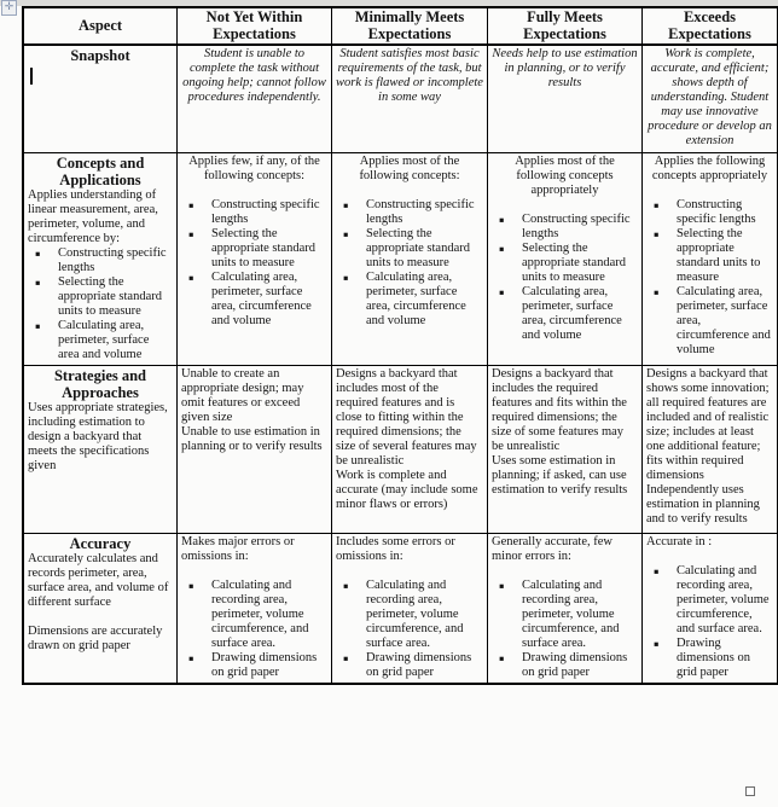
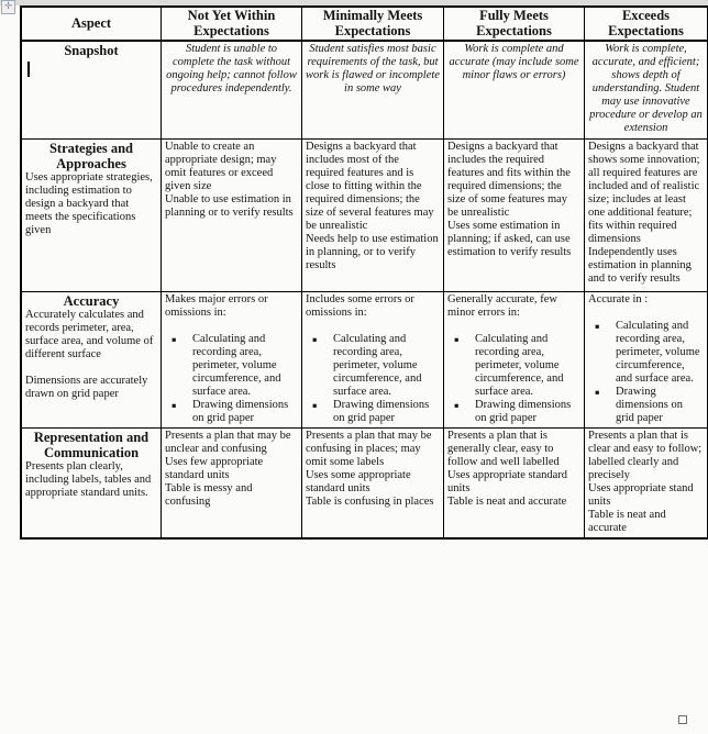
  ✛
  Aspect	Not Yet Within Expectations	Minimally Meets Expectations	Fully Meets Expectations	Exceeds Expectations
- Snapshot	Student is unable to complete the task without ongoing help; cannot follow procedures independently.	Student satisfies most basic requirements of the task, but work is flawed or incomplete in some way	Needs help to use estimation in planning, or to verify results	Work is complete, accurate, and efficient; shows depth of understanding. Student may use innovative procedure or develop an extension
+ Snapshot	Student is unable to complete the task without ongoing help; cannot follow procedures independently.	Student satisfies most basic requirements of the task, but work is flawed or incomplete in some way	Work is complete and accurate (may include some minor flaws or errors)	Work is complete, accurate, and efficient; shows depth of understanding. Student may use innovative procedure or develop an extension
- Concepts and ApplicationsApplies understanding of linear measurement, area, perimeter, volume, and circumference by:▪ Constructing specific lengths▪ Selecting the appropriate standard units to measure▪ Calculating area, perimeter, surface area and volume	Applies few, if any, of the following concepts:▪ Constructing specific lengths▪ Selecting the appropriate standard units to measure▪ Calculating area, perimeter, surface area, circumference and volume	Applies most of the following concepts:▪ Constructing specific lengths▪ Selecting the appropriate standard units to measure▪ Calculating area, perimeter, surface area, circumference and volume	Applies most of the following concepts appropriately▪ Constructing specific lengths▪ Selecting the appropriate standard units to measure▪ Calculating area, perimeter, surface area, circumference and volume	Applies the following concepts appropriately▪ Constructing specific lengths▪ Selecting the appropriate standard units to measure▪ Calculating area, perimeter, surface area, circumference and volume
- Strategies and ApproachesUses appropriate strategies, including estimation to design a backyard that meets the specifications given	Unable to create an appropriate design; may omit features or exceed given sizeUnable to use estimation in planning or to verify results	Designs a backyard that includes most of the required features and is close to fitting within the required dimensions; the size of several features may be unrealisticWork is complete and accurate (may include some minor flaws or errors)	Designs a backyard that includes the required features and fits within the required dimensions; the size of some features may be unrealisticUses some estimation in planning; if asked, can use estimation to verify results	Designs a backyard that shows some innovation; all required features are included and of realistic size; includes at least one additional feature; fits within required dimensionsIndependently uses estimation in planning and to verify results
+ Strategies and ApproachesUses appropriate strategies, including estimation to design a backyard that meets the specifications given	Unable to create an appropriate design; may omit features or exceed given sizeUnable to use estimation in planning or to verify results	Designs a backyard that includes most of the required features and is close to fitting within the required dimensions; the size of several features may be unrealisticNeeds help to use estimation in planning, or to verify results	Designs a backyard that includes the required features and fits within the required dimensions; the size of some features may be unrealisticUses some estimation in planning; if asked, can use estimation to verify results	Designs a backyard that shows some innovation; all required features are included and of realistic size; includes at least one additional feature; fits within required dimensionsIndependently uses estimation in planning and to verify results
  AccuracyAccurately calculates and records perimeter, area, surface area, and volume of different surfaceDimensions are accurately drawn on grid paper	Makes major errors or omissions in:▪ Calculating and recording area, perimeter, volume circumference, and surface area.▪ Drawing dimensions on grid paper	Includes some errors or omissions in:▪ Calculating and recording area, perimeter, volume circumference, and surface area.▪ Drawing dimensions on grid paper	Generally accurate, few minor errors in:▪ Calculating and recording area, perimeter, volume circumference, and surface area.▪ Drawing dimensions on grid paper	Accurate in :▪ Calculating and recording area, perimeter, volume circumference, and surface area.▪ Drawing dimensions on grid paper
+ Representation and CommunicationPresents plan clearly, including labels, tables and appropriate standard units.	Presents a plan that may be unclear and confusingUses few appropriate standard unitsTable is messy and confusing	Presents a plan that may be confusing in places; may omit some labelsUses some appropriate standard unitsTable is confusing in places	Presents a plan that is generally clear, easy to follow and well labelledUses appropriate standard unitsTable is neat and accurate	Presents a plan that is clear and easy to follow; labelled clearly and preciselyUses appropriate stand unitsTable is neat and accurate
